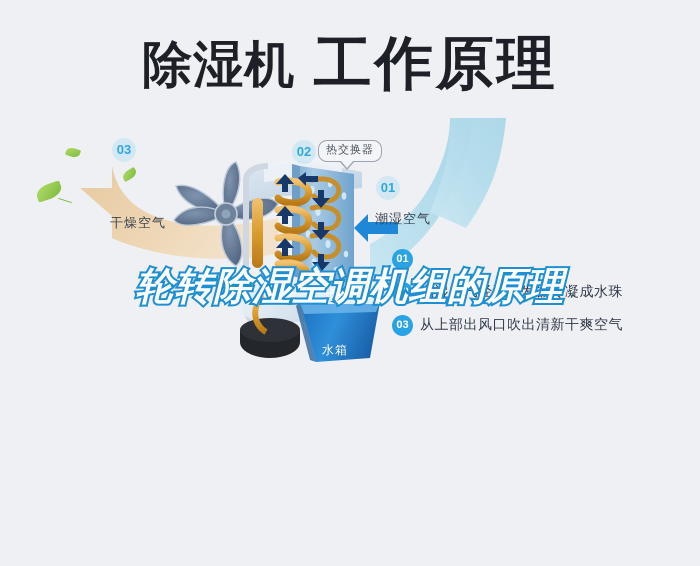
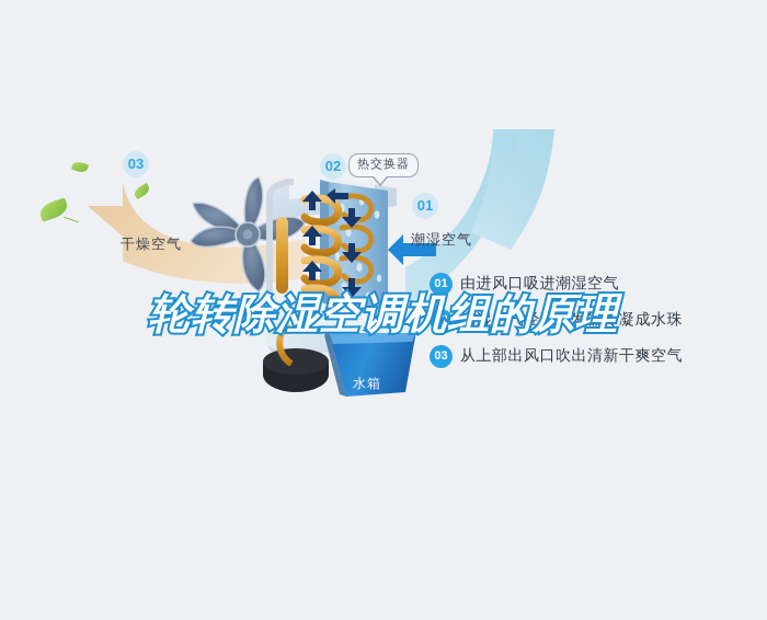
- 除湿机 工作原理
  干燥空气
  潮湿空气
  水箱
  03
  02
  01
  热交换器
  01
+ 由进风口吸进潮湿空气
  02
  潮湿空气经过蒸发器冷凝成水珠
  03
  从上部出风口吹出清新干爽空气
  轮转除湿空调机组的原理
